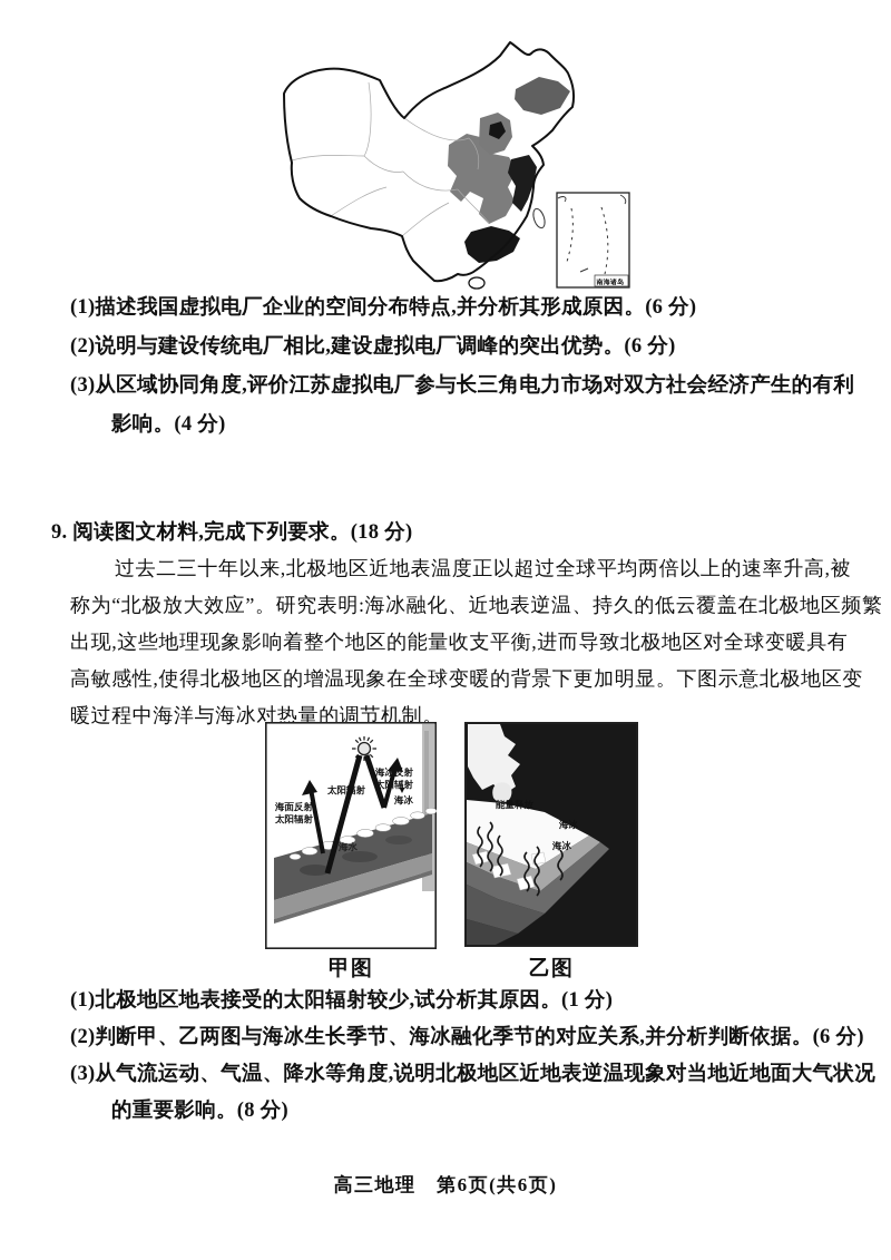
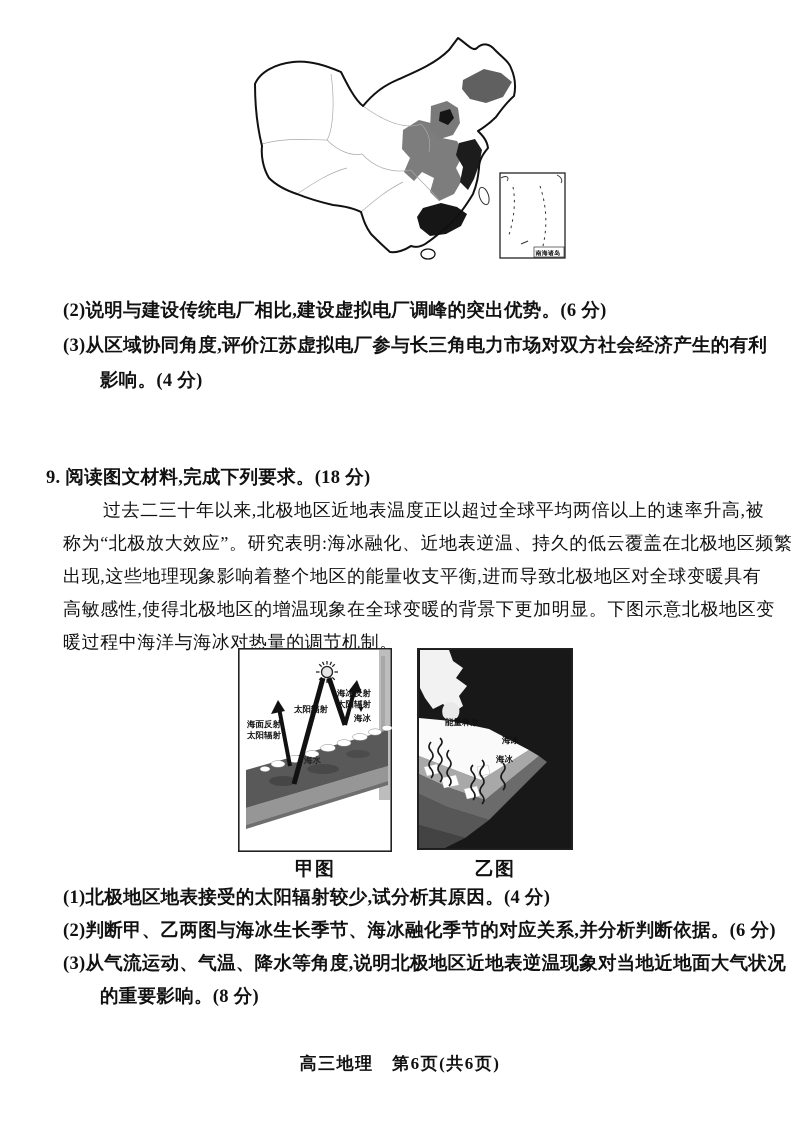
- (1)描述我国虚拟电厂企业的空间分布特点,并分析其形成原因。(6 分)
  (2)说明与建设传统电厂相比,建设虚拟电厂调峰的突出优势。(6 分)
  (3)从区域协同角度,评价江苏虚拟电厂参与长三角电力市场对双方社会经济产生的有利
  影响。(4 分)
  9. 阅读图文材料,完成下列要求。(18 分)
  过去二三十年以来,北极地区近地表温度正以超过全球平均两倍以上的速率升高,被
  称为“北极放大效应”。研究表明:海冰融化、近地表逆温、持久的低云覆盖在北极地区频繁
  出现,这些地理现象影响着整个地区的能量收支平衡,进而导致北极地区对全球变暖具有
  高敏感性,使得北极地区的增温现象在全球变暖的背景下更加明显。下图示意北极地区变
  暖过程中海洋与海冰对热量的调节机制。
  太阳射
  海面反射
  太阳辐射
  海冰反射
  太辐射
  海冰
  海水
  能量释放
  海冰
  海冰
  甲图
  乙图
- (1)北极地区地表接受的太阳辐射较少,试分析其原因。(1 分)
+ (1)北极地区地表接受的太阳辐射较少,试分析其原因。(4 分)
  (2)判断甲、乙两图与海冰生长季节、海冰融化季节的对应关系,并分析判断依据。(6 分)
  (3)从气流运动、气温、降水等角度,说明北极地区近地表逆温现象对当地近地面大气状况
  的重要影响。(8 分)
  高三地理 第6页(共6页)
